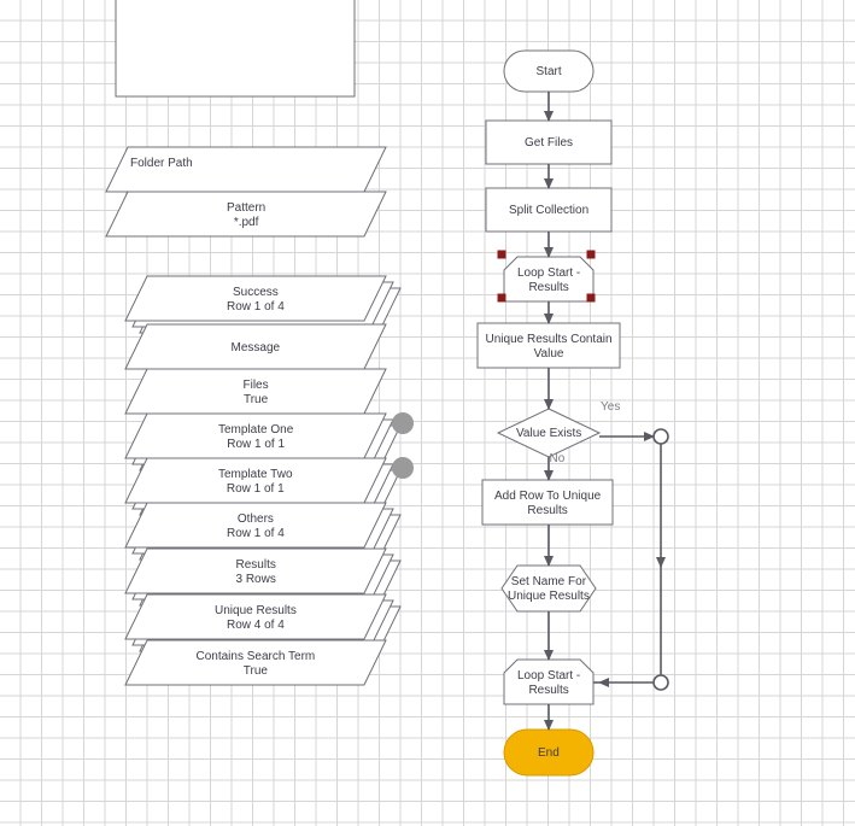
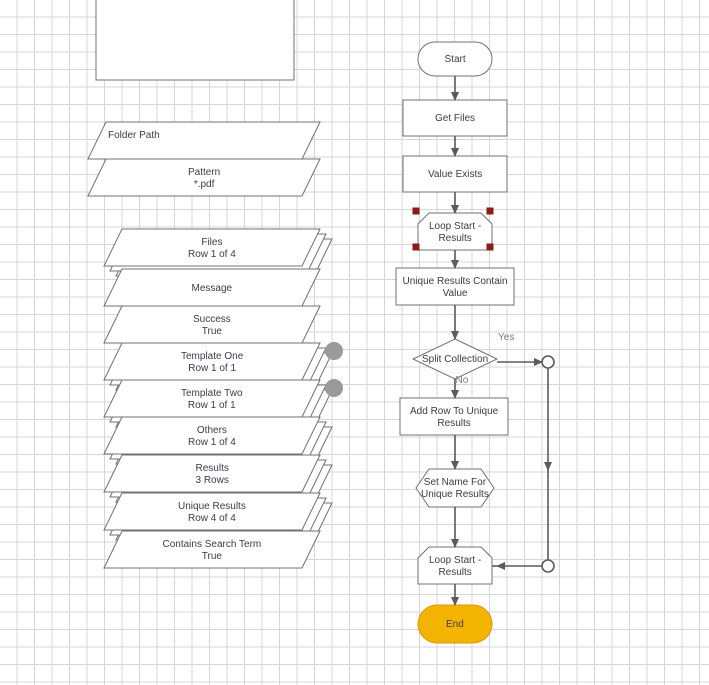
  Folder Path
  Pattern
  *.pdf
- Success
+ Files
  Row 1 of 4
  Message
- Files
+ Success
  True
  Template One
  Row 1 of 1
  Template Two
  Row 1 of 1
  Others
  Row 1 of 4
  Results
  3 Rows
  Unique Results
  Row 4 of 4
  Contains Search Term
  True
  Start
  Get Files
- Split Collection
+ Value Exists
  Loop Start -
  Results
  Unique Results Contain
  Value
- Value Exists
+ Split Collection
  Add Row To Unique
  Results
  Set Name For
  Unique Results
  Loop Start -
  Results
  End
  Yes
  No
